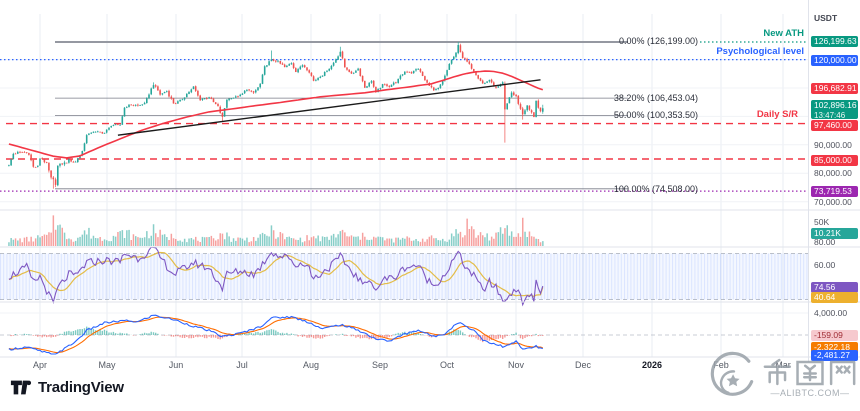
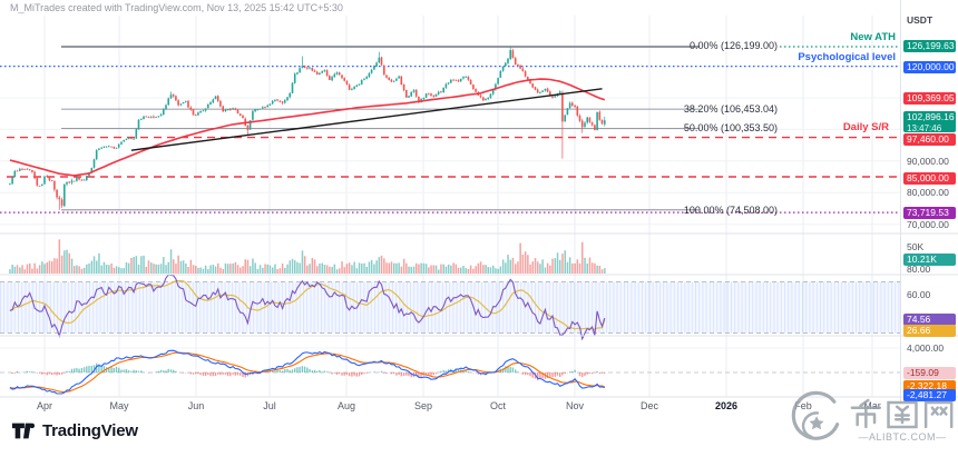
+ M_MiTrades created with TradingView.com, Nov 13, 2025 15:42 UTC+5:30
  0.00% (126,199.00)
  38.20% (106,453.04)
  50.00% (100,353.50)
  100.00% (74,508.00)
  New ATH
  Psychological level
  Daily S/R
  USDT
  90,000.00
  80,000.00
  70,000.00
  50K
  80.00
  60.00
  4,000.00
  126,199.63
  120,000.00
- 196,682.91
+ 109,369.05
  102,896.16
  13:47:46
  97,460.00
  85,000.00
  73,719.53
  10.21K
  74.56
- 40.64
+ 26.66
  -159.09
  -2,322.18
  -2,481.27
  Apr
  May
  Jun
  Jul
  Aug
  Sep
  Oct
  Nov
  Dec
  2026
  Feb
  Mar
  TradingView
  —ALIBTC.COM—
